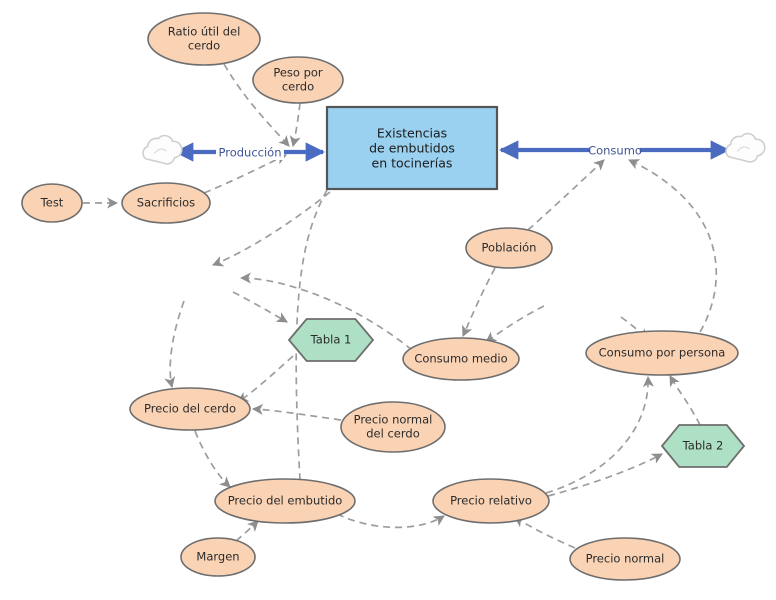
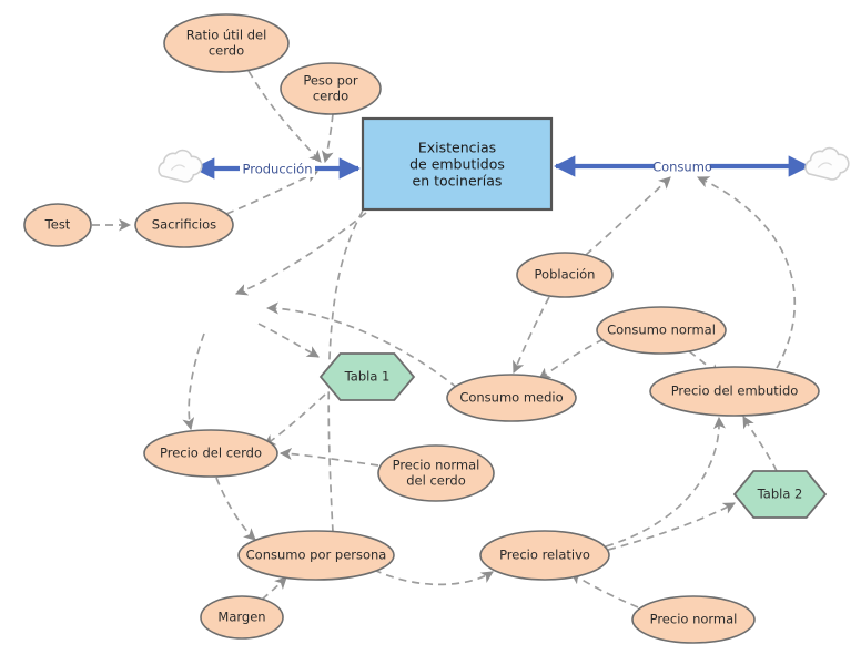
  Producción
  Consumo
  Existencias
  de embutidos
  en tocinerías
  Ratio útil del
  cerdo
  Peso por
  cerdo
  Test
  Sacrificios
  Población
+ Consumo normal
  Consumo medio
- Consumo por persona
+ Precio del embutido
  Precio del cerdo
  Precio normal
  del cerdo
- Precio del embutido
+ Consumo por persona
  Margen
  Precio relativo
  Precio normal
  Tabla 1
  Tabla 2
